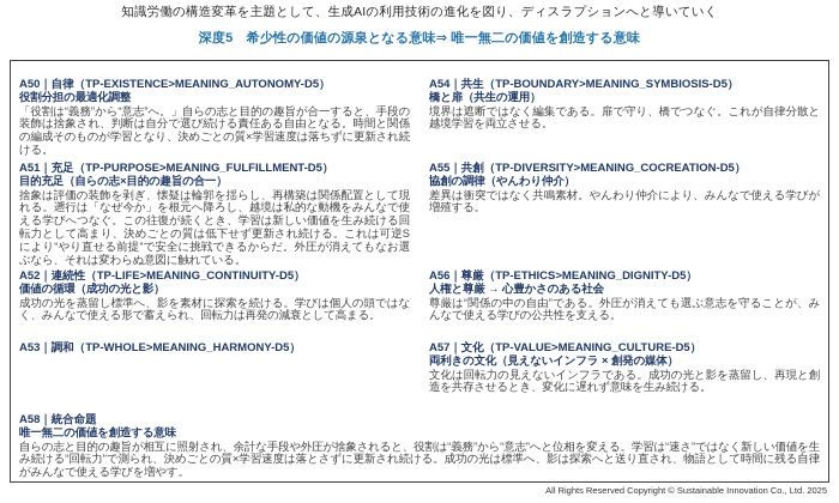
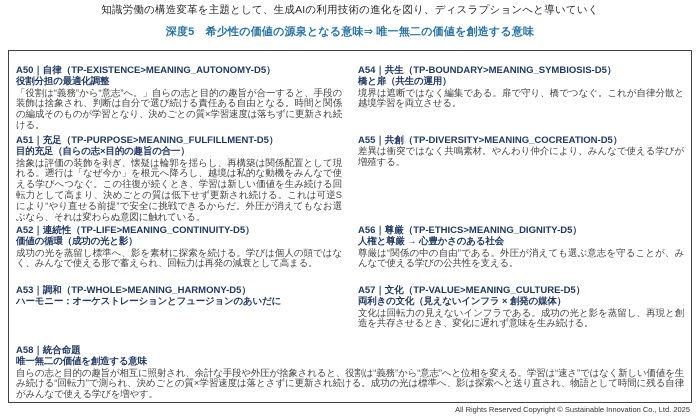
  知識労働の構造変革を主題として、生成AIの利用技術の進化を図り、ディスラプションへと導いていく
  深度5 希少性の価値の源泉となる意味⇒ 唯一無二の価値を創造する意味
  A50｜自律（TP-EXISTENCE>MEANING_AUTONOMY-D5）
  役割分担の最適化調整
  「役割は“義務”から“意志”へ。」自らの志と目的の趣旨が合一すると、手段の装飾は捨象され、判断は自分で選び続ける責任ある自由となる。時間と関係の編成そのものが学習となり、決めごとの質×学習速度は落ちずに更新され続ける。
  A54｜共生（TP-BOUNDARY>MEANING_SYMBIOSIS-D5）
  橋と扉（共生の運用）
  境界は遮断ではなく編集である。扉で守り、橋でつなぐ。これが自律分散と越境学習を両立させる。
  A51｜充足（TP-PURPOSE>MEANING_FULFILLMENT-D5）
  目的充足（自らの志×目的の趣旨の合一）
  捨象は評価の装飾を剥ぎ、懐疑は輪郭を揺らし、再構築は関係配置として現れる。遡行は「なぜ今か」を根元へ降ろし、越境は私的な動機をみんなで使える学びへつなぐ。この往復が続くとき、学習は新しい価値を生み続ける回転力として高まり、決めごとの質は低下せず更新され続ける。これは可逆Sにより“やり直せる前提”で安全に挑戦できるからだ。外圧が消えてもなお選ぶなら、それは変わらぬ意図に触れている。
  A55｜共創（TP-DIVERSITY>MEANING_COCREATION-D5）
- 協創の調律（やんわり仲介）
  差異は衝突ではなく共鳴素材。やんわり仲介により、みんなで使える学びが増殖する。
  A52｜連続性（TP-LIFE>MEANING_CONTINUITY-D5）
  価値の循環（成功の光と影）
  成功の光を蒸留し標準へ、影を素材に探索を続ける。学びは個人の頭ではなく、みんなで使える形で蓄えられ、回転力は再発の減衰として高まる。
  A56｜尊厳（TP-ETHICS>MEANING_DIGNITY-D5）
  人権と尊厳 → 心豊かさのある社会
  尊厳は“関係の中の自由”である。外圧が消えても選ぶ意志を守ることが、みんなで使える学びの公共性を支える。
  A53｜調和（TP-WHOLE>MEANING_HARMONY-D5）
+ ハーモニー：オーケストレーションとフュージョンのあいだに
  A57｜文化（TP-VALUE>MEANING_CULTURE-D5）
  両利きの文化（見えないインフラ × 創発の媒体）
  文化は回転力の見えないインフラである。成功の光と影を蒸留し、再現と創造を共存させるとき、変化に遅れず意味を生み続ける。
  A58｜統合命題
  唯一無二の価値を創造する意味
  自らの志と目的の趣旨が相互に照射され、余計な手段や外圧が捨象されると、役割は“義務”から“意志”へと位相を変える。学習は“速さ”ではなく新しい価値を生み続ける“回転力”で測られ、決めごとの質×学習速度は落とさずに更新され続ける。成功の光は標準へ、影は探索へと送り直され、物語として時間に残る自律がみんなで使える学びを増やす。
  All Rights Reserved Copyright © Sustainable Innovation Co., Ltd. 2025
